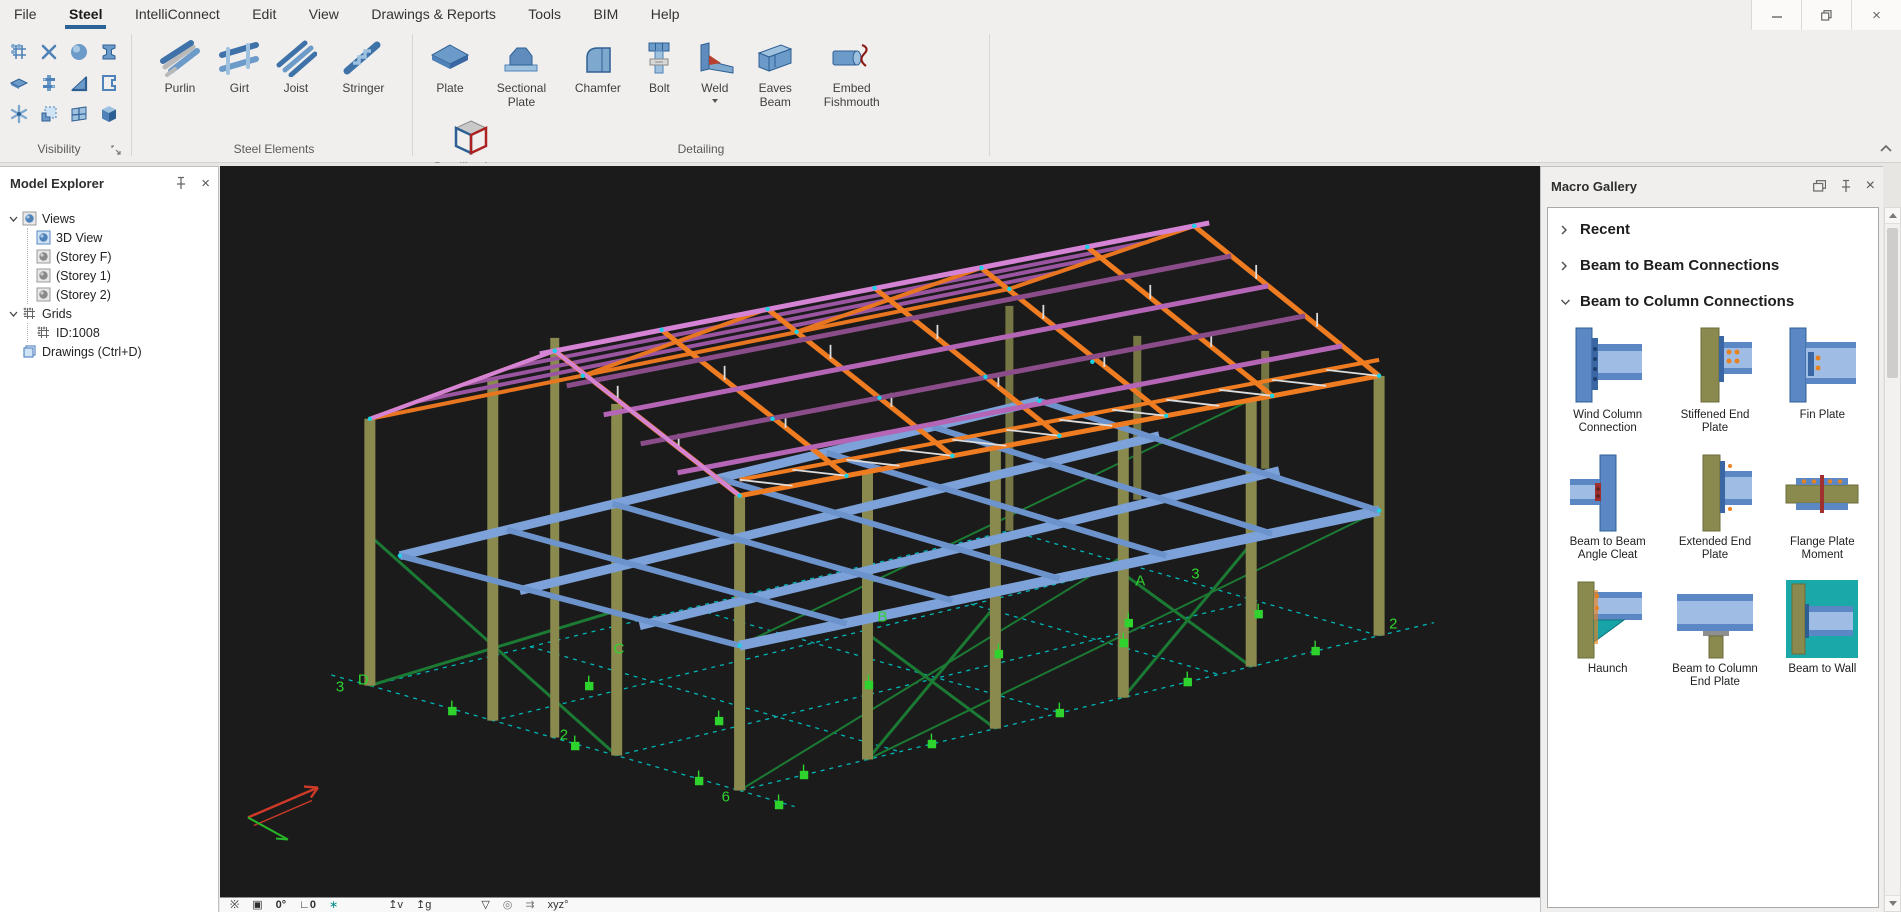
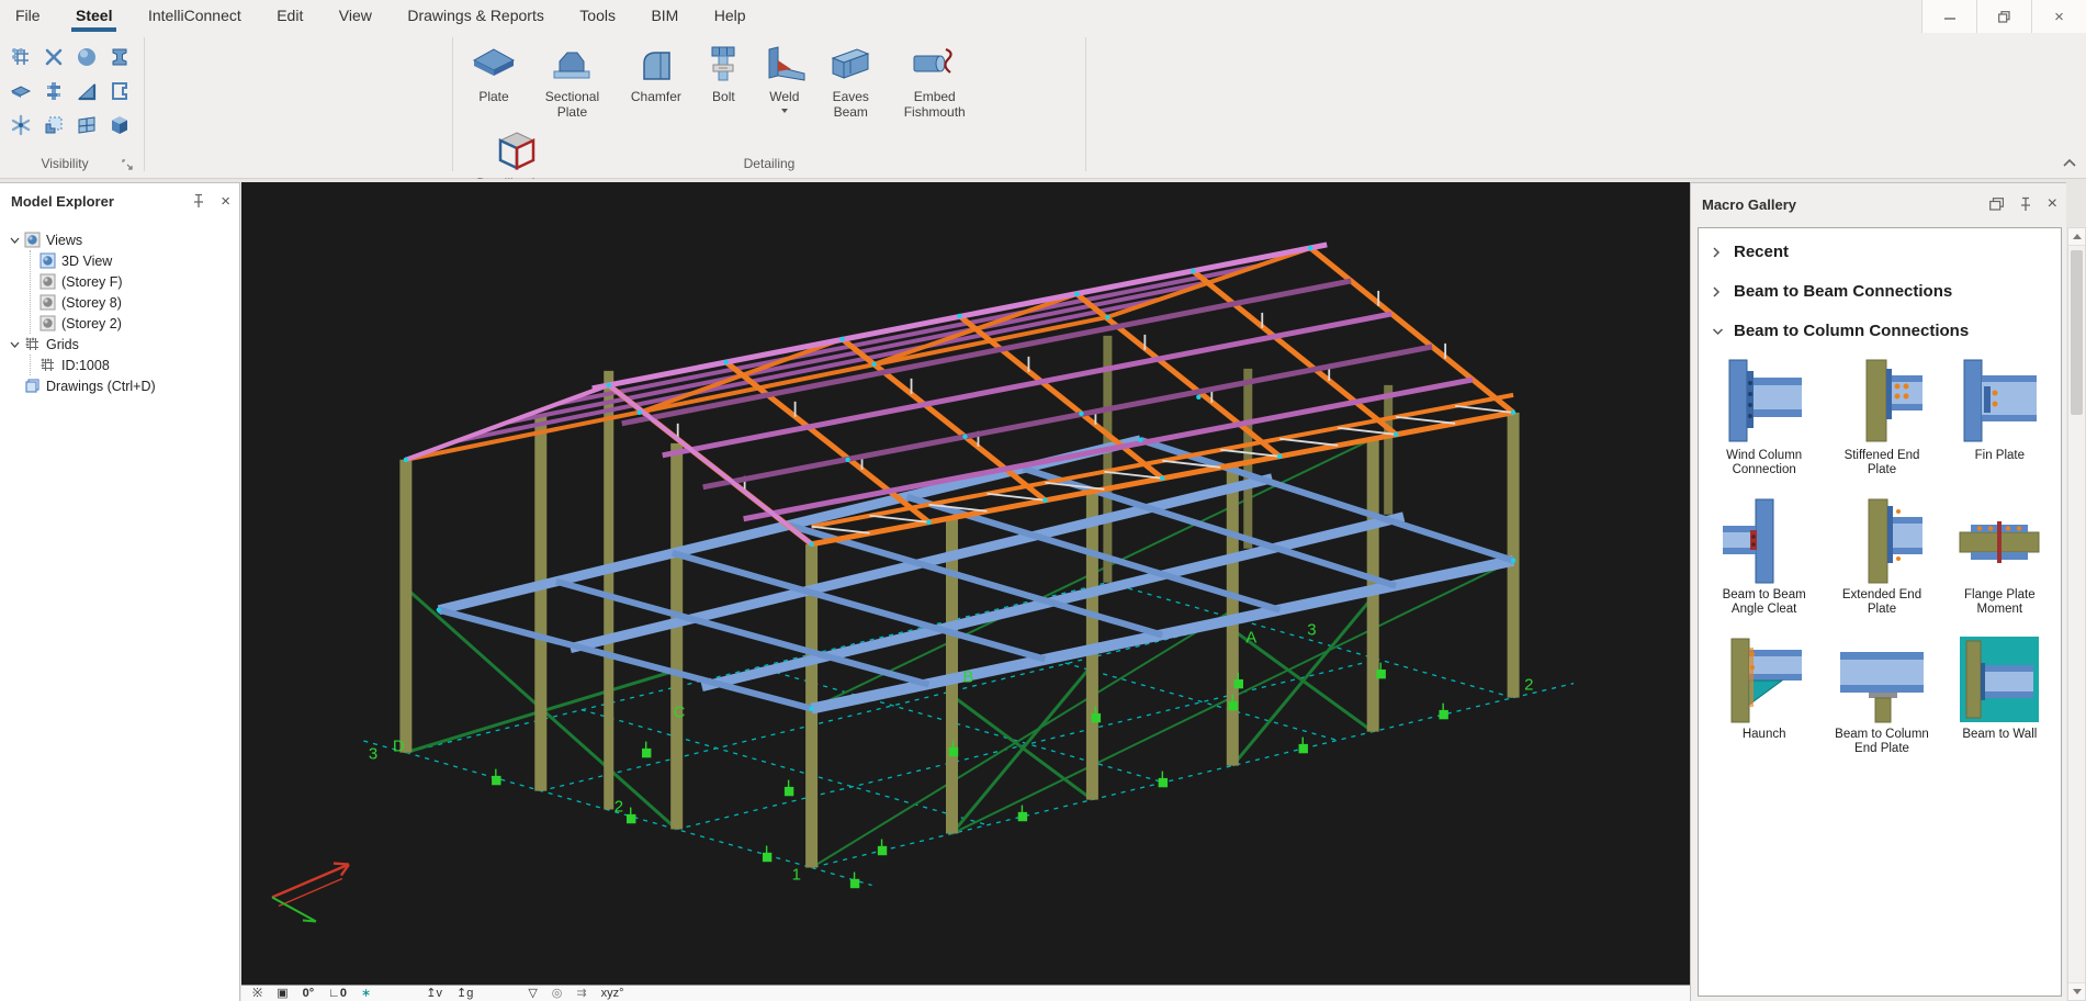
  File Steel IntelliConnect Edit View Drawings & Reports Tools BIM Help
  ×
  Visibility
- Purlin
- Girt
- Joist
- Stringer
- Steel Elements
  Plate
  Sectional Plate
  Chamfer
  Bolt
  Weld
  Eaves Beam
  Embed Fishmouth
  Detailing
  Model Explorer
  ×
  Views
  3D View
  (Storey F)
- (Storey 1)
+ (Storey 8)
  (Storey 2)
  Grids
  ID:1008
  Drawings (Ctrl+D)
  3
  D
  C
  2
  B
- 6
+ 1
  A
  3
  2
  ※
  ▣
  0°
  ∟0
  ∗
  ↥v
  ↥g
  ▽
  ◎
  ⇉
  xyz°
  Macro Gallery
  ×
  Recent
  Beam to Beam Connections
  Beam to Column Connections
  Wind Column Connection
  Stiffened End Plate
  Fin Plate
  Beam to Beam Angle Cleat
  Extended End Plate
  Flange Plate Moment
  Haunch
  Beam to Column End Plate
  Beam to Wall
